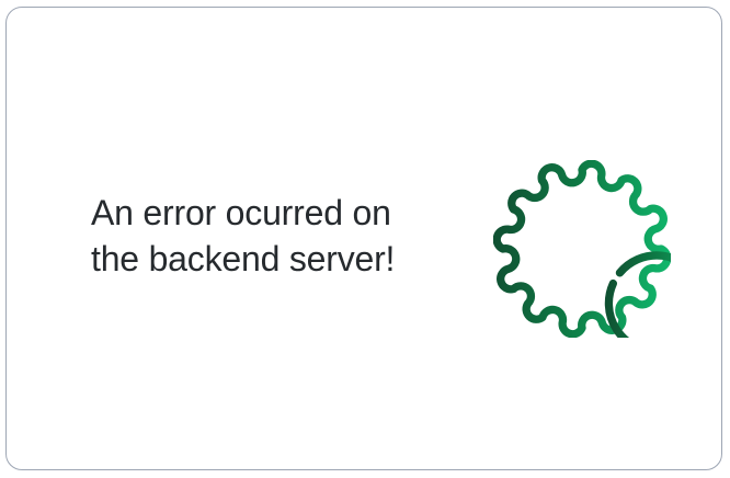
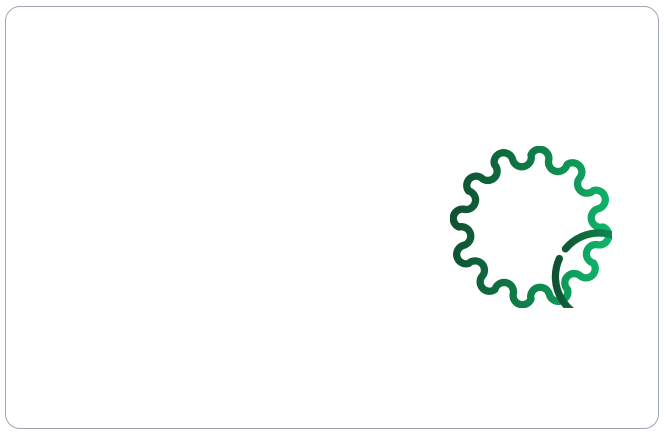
- An error ocurred on the backend server!
